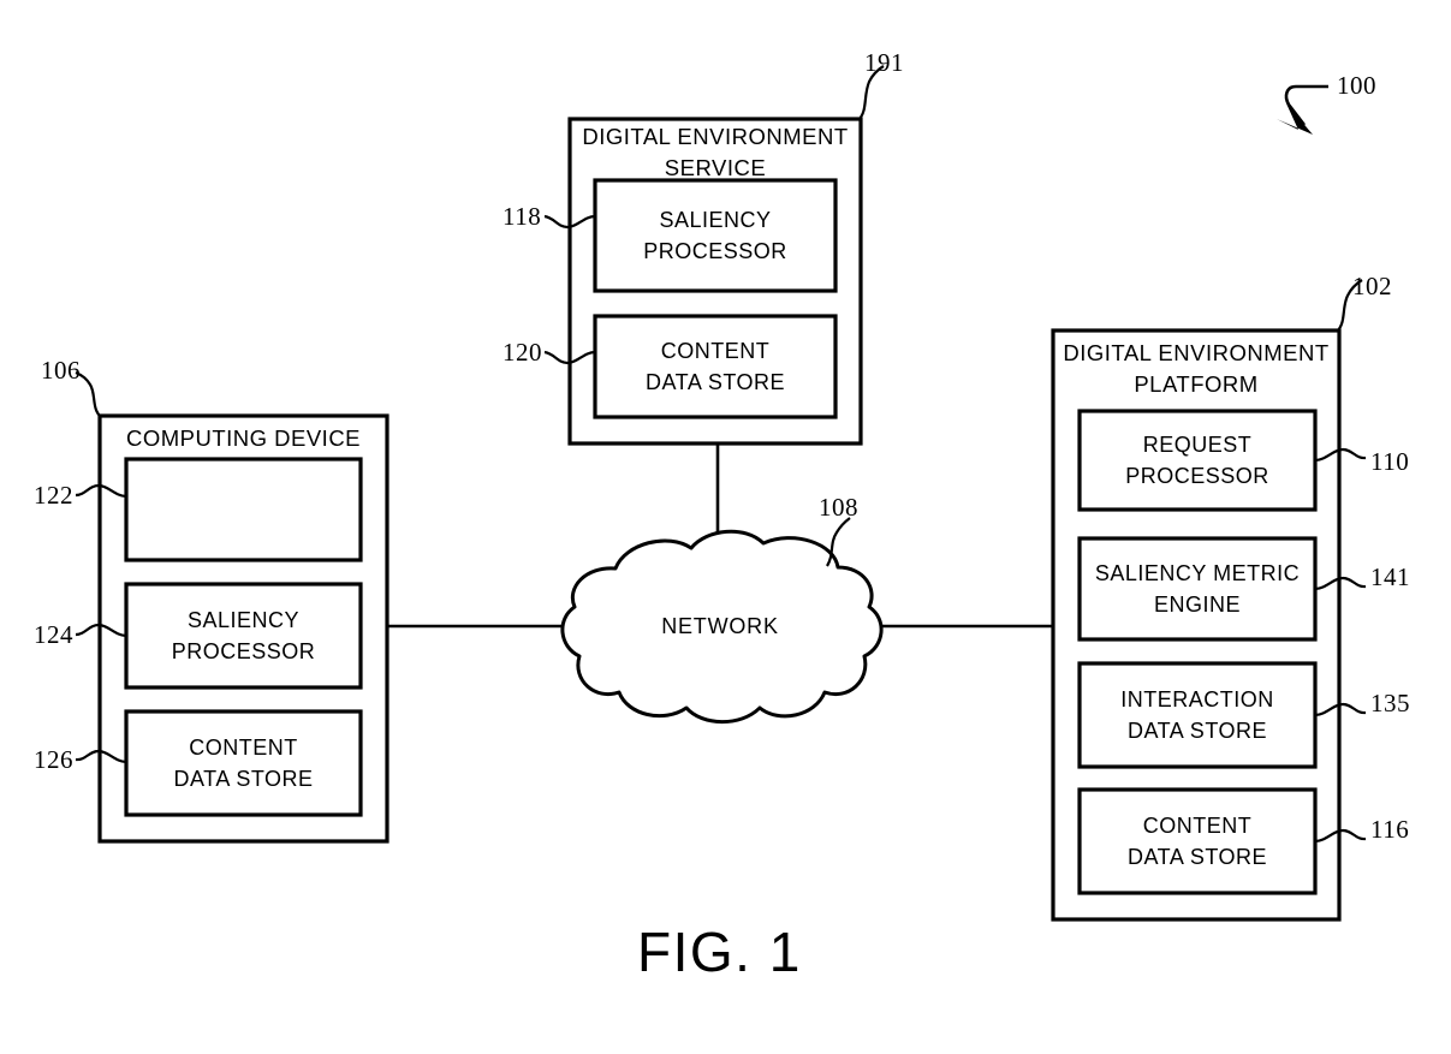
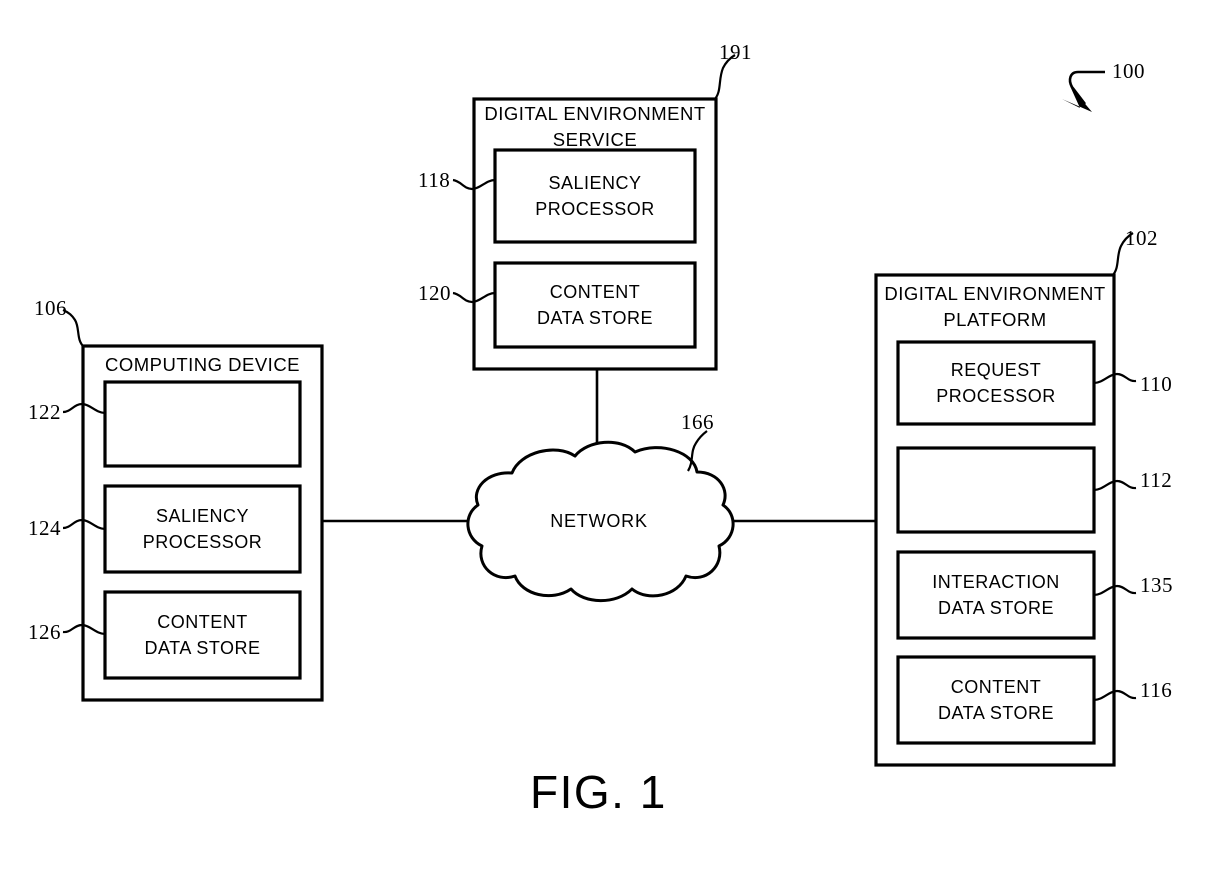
  DIGITAL ENVIRONMENT
  SERVICE
  SALIENCY
  PROCESSOR
  CONTENT
  DATA STORE
  191
  118
  120
  COMPUTING DEVICE
  SALIENCY
  PROCESSOR
  CONTENT
  DATA STORE
  106
  122
  124
  126
  DIGITAL ENVIRONMENT
  PLATFORM
  REQUEST
  PROCESSOR
- SALIENCY METRIC
- ENGINE
  INTERACTION
  DATA STORE
  CONTENT
  DATA STORE
  102
  110
- 141
+ 112
  135
  116
  NETWORK
- 108
+ 166
  100
  FIG. 1
